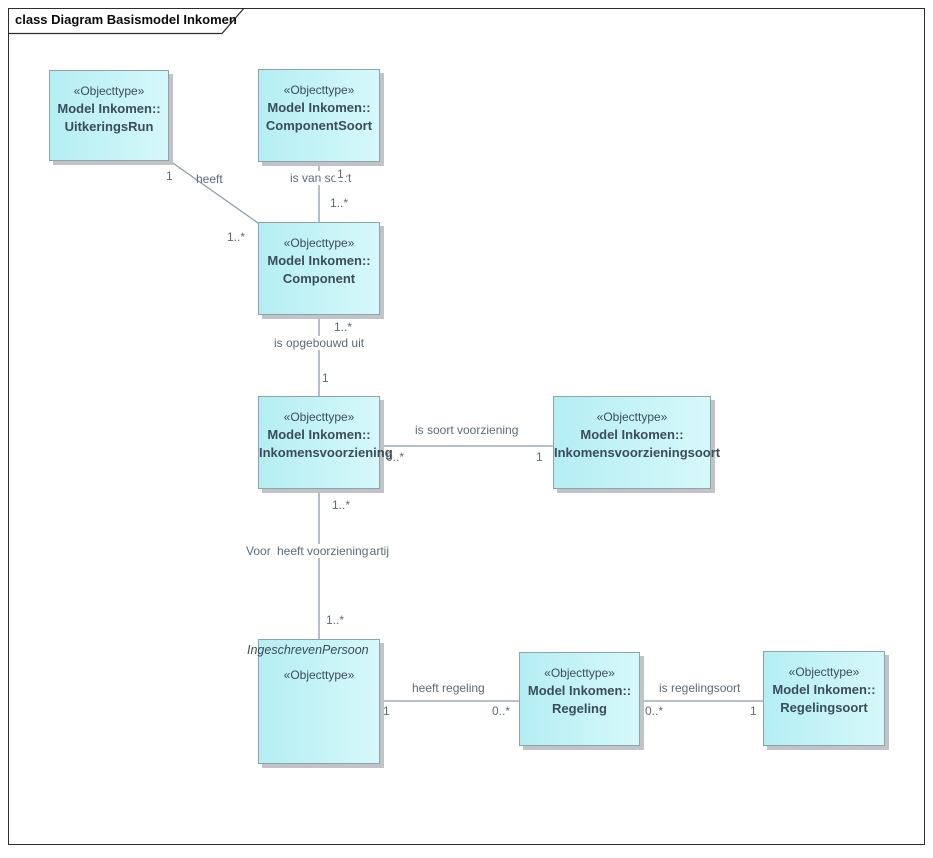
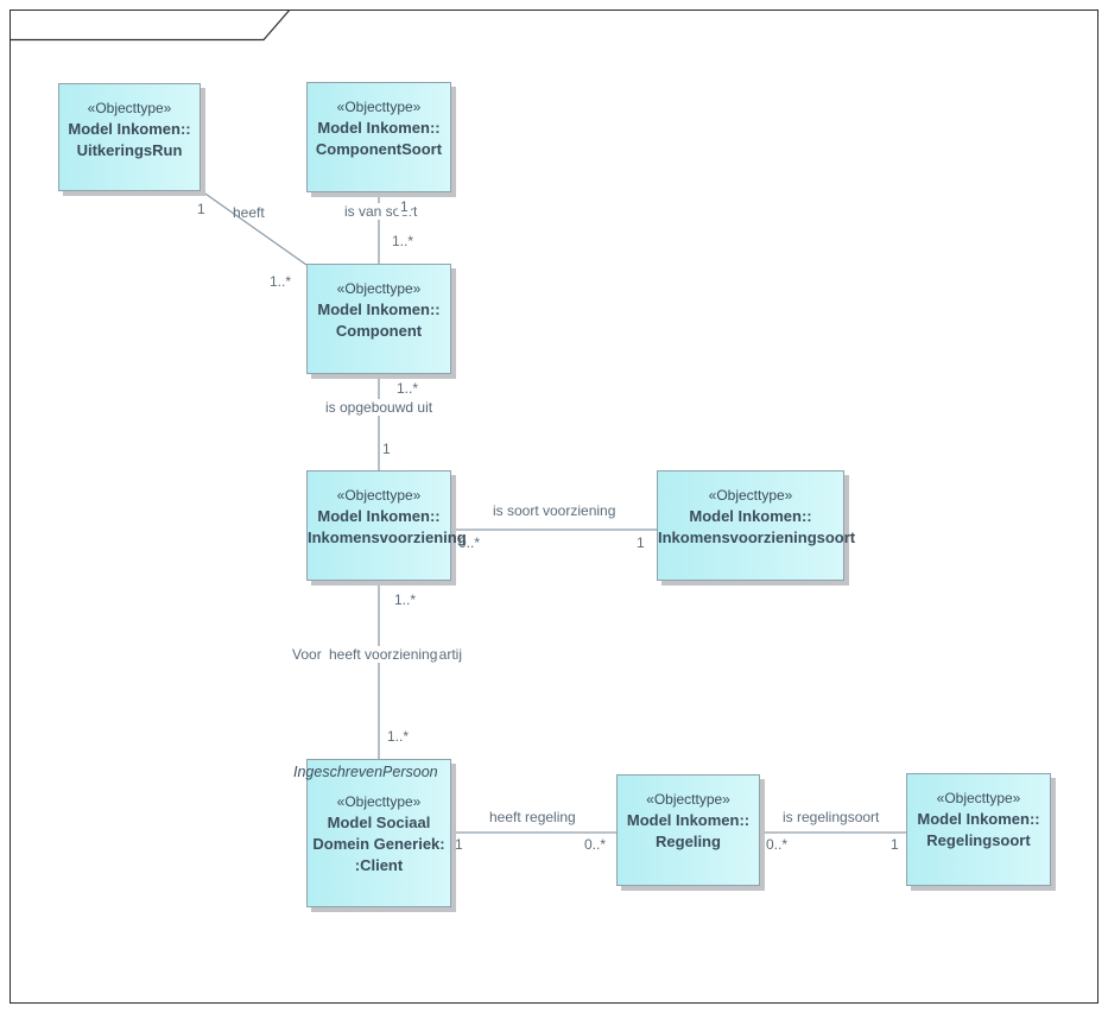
- class Diagram Basismodel Inkomen
  «Objecttype»
  Model Inkomen::
  UitkeringsRun
  «Objecttype»
  Model Inkomen::
  ComponentSoort
  «Objecttype»
  Model Inkomen::
  Component
  «Objecttype»
  Model Inkomen::
  Inkomensvoorzienin
  «Objecttype»
  Model Inkomen::
  Inkomensvoorzieningsoort
  IngeschrevenPersoon
  «Objecttype»
+ Model Sociaal
+ Domein Generiek:
+ :Client
  «Objecttype»
  Model Inkomen::
  Regeling
  «Objecttype»
  Model Inkomen::
  Regelingsoort
  1
  heeft
  1..*
  is van srt
  1
  1..*
  1..*
  is opgebouwd uit
  1
  is soort voorziening
  0..*
  1
  1..*
  Voor
  artij
  heeft voorziening
  1..*
  heeft regeling
  1
  0..*
  is regelingsoort
  0..*
  1
